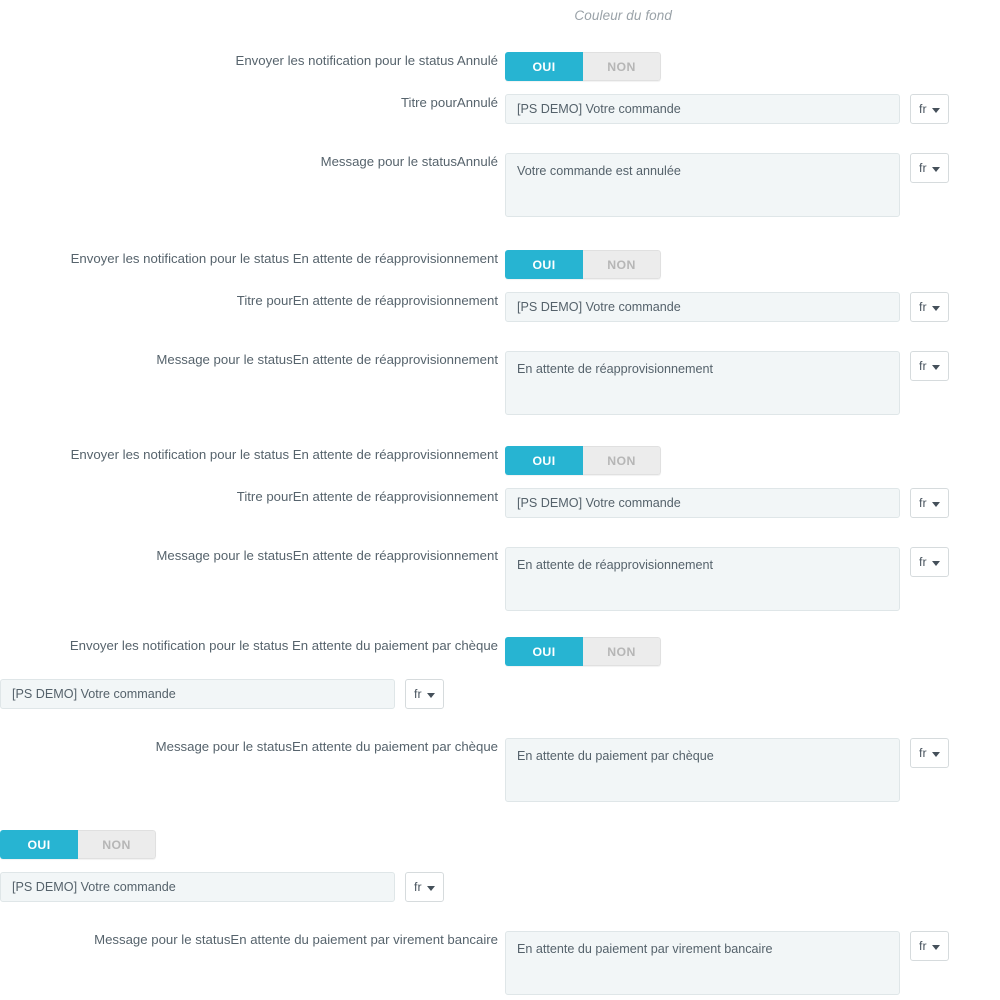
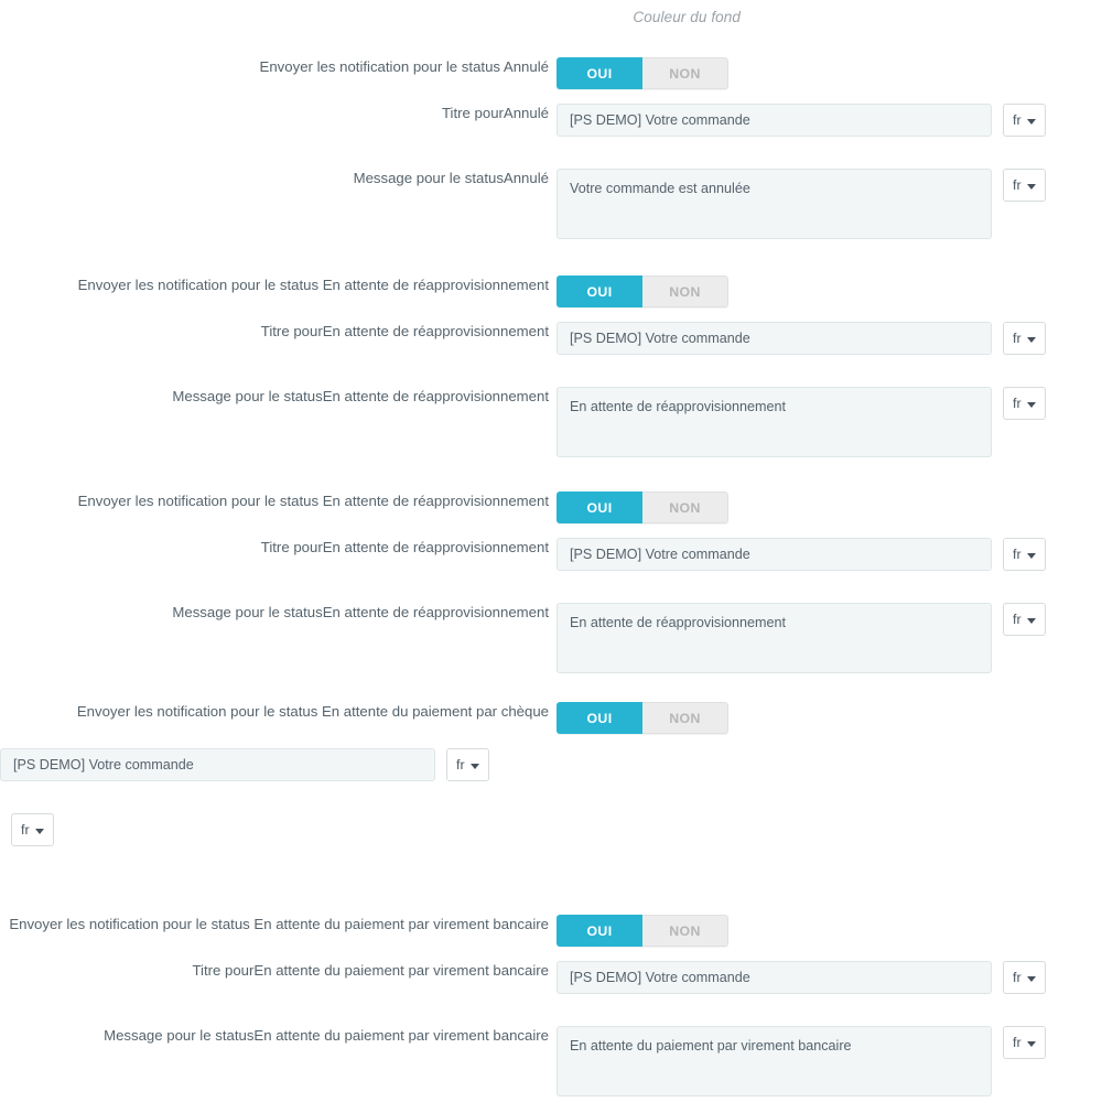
  Couleur du fond
  Envoyer les notification pour le status Annulé
  OUI
  NON
  Titre pourAnnulé
  [PS DEMO] Votre commande
  fr
  Message pour le statusAnnulé
  Votre commande est annulée
  fr
  Envoyer les notification pour le status En attente de réapprovisionnement
  OUI
  NON
  Titre pourEn attente de réapprovisionnement
  [PS DEMO] Votre commande
  fr
  Message pour le statusEn attente de réapprovisionnement
  En attente de réapprovisionnement
  fr
  Envoyer les notification pour le status En attente de réapprovisionnement
  OUI
  NON
  Titre pourEn attente de réapprovisionnement
  [PS DEMO] Votre commande
  fr
  Message pour le statusEn attente de réapprovisionnement
  En attente de réapprovisionnement
  fr
  Envoyer les notification pour le status En attente du paiement par chèque
  OUI
  NON
  [PS DEMO] Votre commande
  fr
- Message pour le statusEn attente du paiement par chèque
- En attente du paiement par chèque
  fr
+ Envoyer les notification pour le status En attente du paiement par virement bancaire
  OUI
  NON
+ Titre pourEn attente du paiement par virement bancaire
  [PS DEMO] Votre commande
  fr
  Message pour le statusEn attente du paiement par virement bancaire
  En attente du paiement par virement bancaire
  fr
